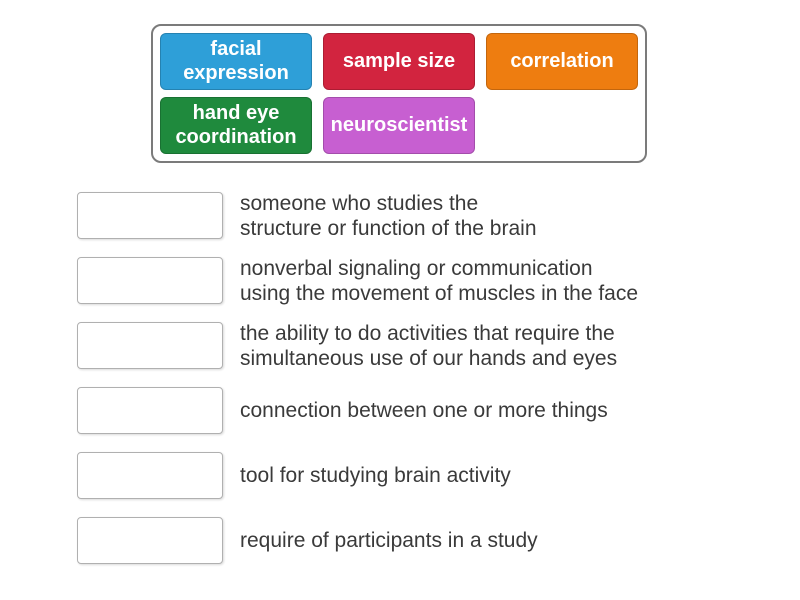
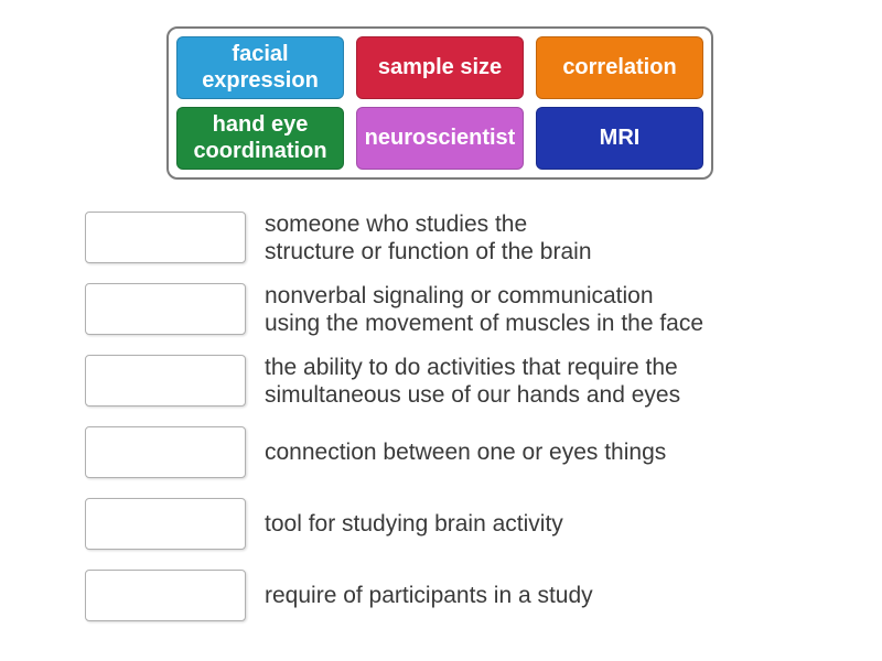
  facial
  expression
  sample size
  correlation
  hand eye
  coordination
  neuroscientist
+ MRI
  someone who studies the
  structure or function of the brain
  nonverbal signaling or communication
  using the movement of muscles in the face
  the ability to do activities that require the
  simultaneous use of our hands and eyes
- connection between one or more things
+ connection between one or eyes things
  tool for studying brain activity
  require of participants in a study
